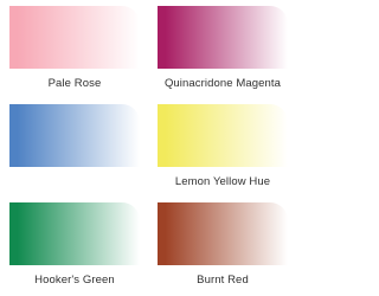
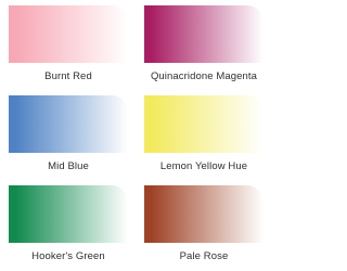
- Pale Rose
+ Burnt Red
  Quinacridone Magenta
+ Mid Blue
  Lemon Yellow Hue
  Hooker's Green
- Burnt Red
+ Pale Rose
